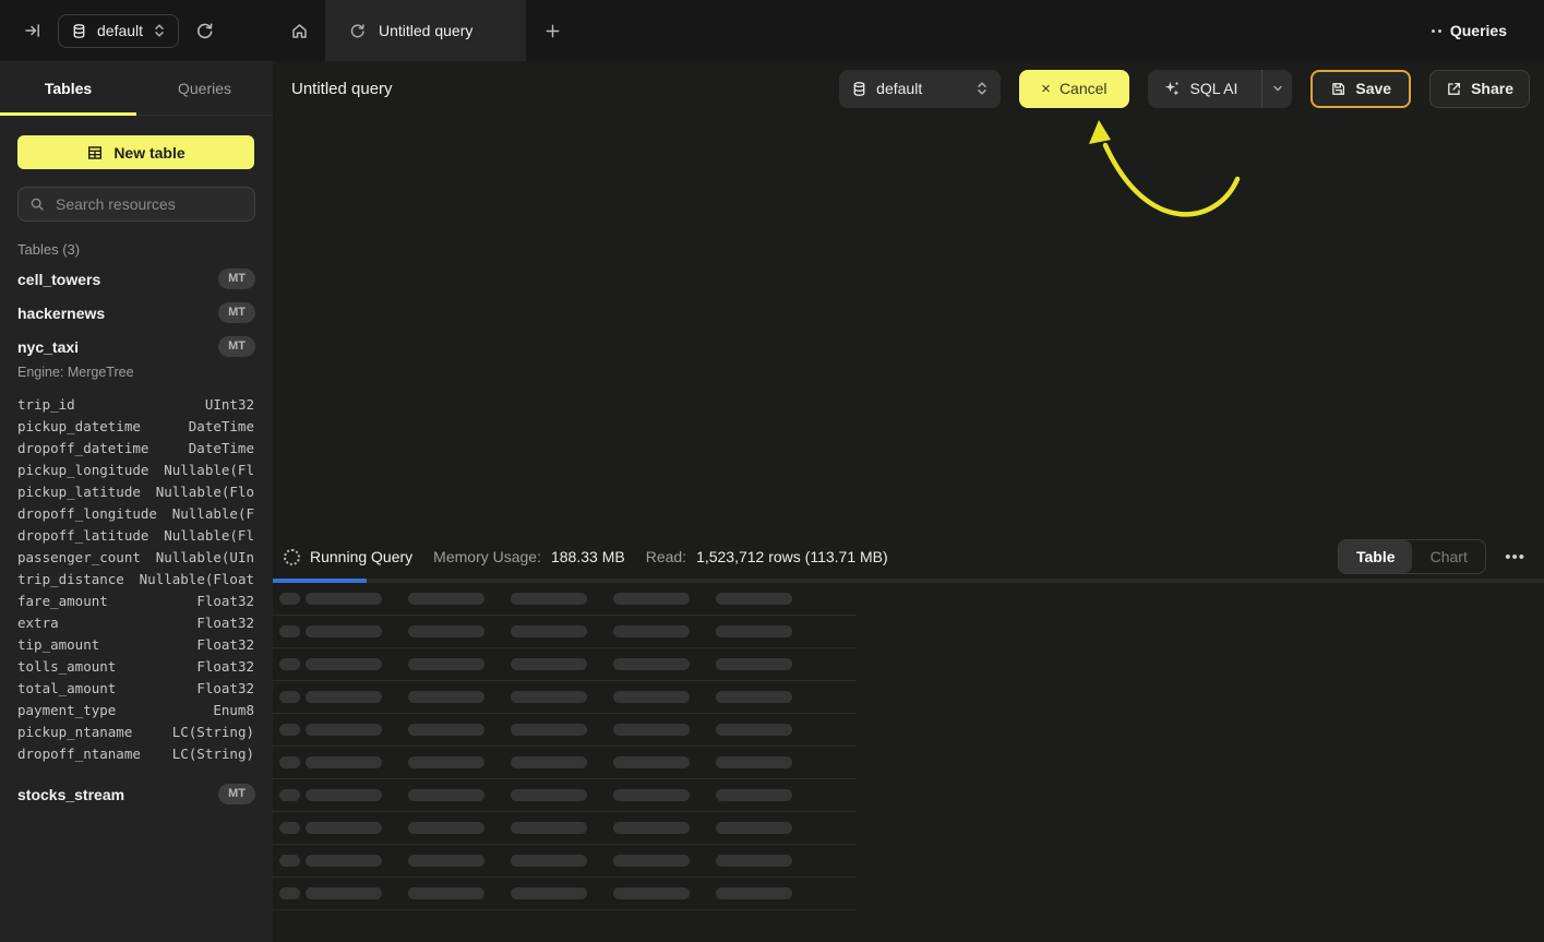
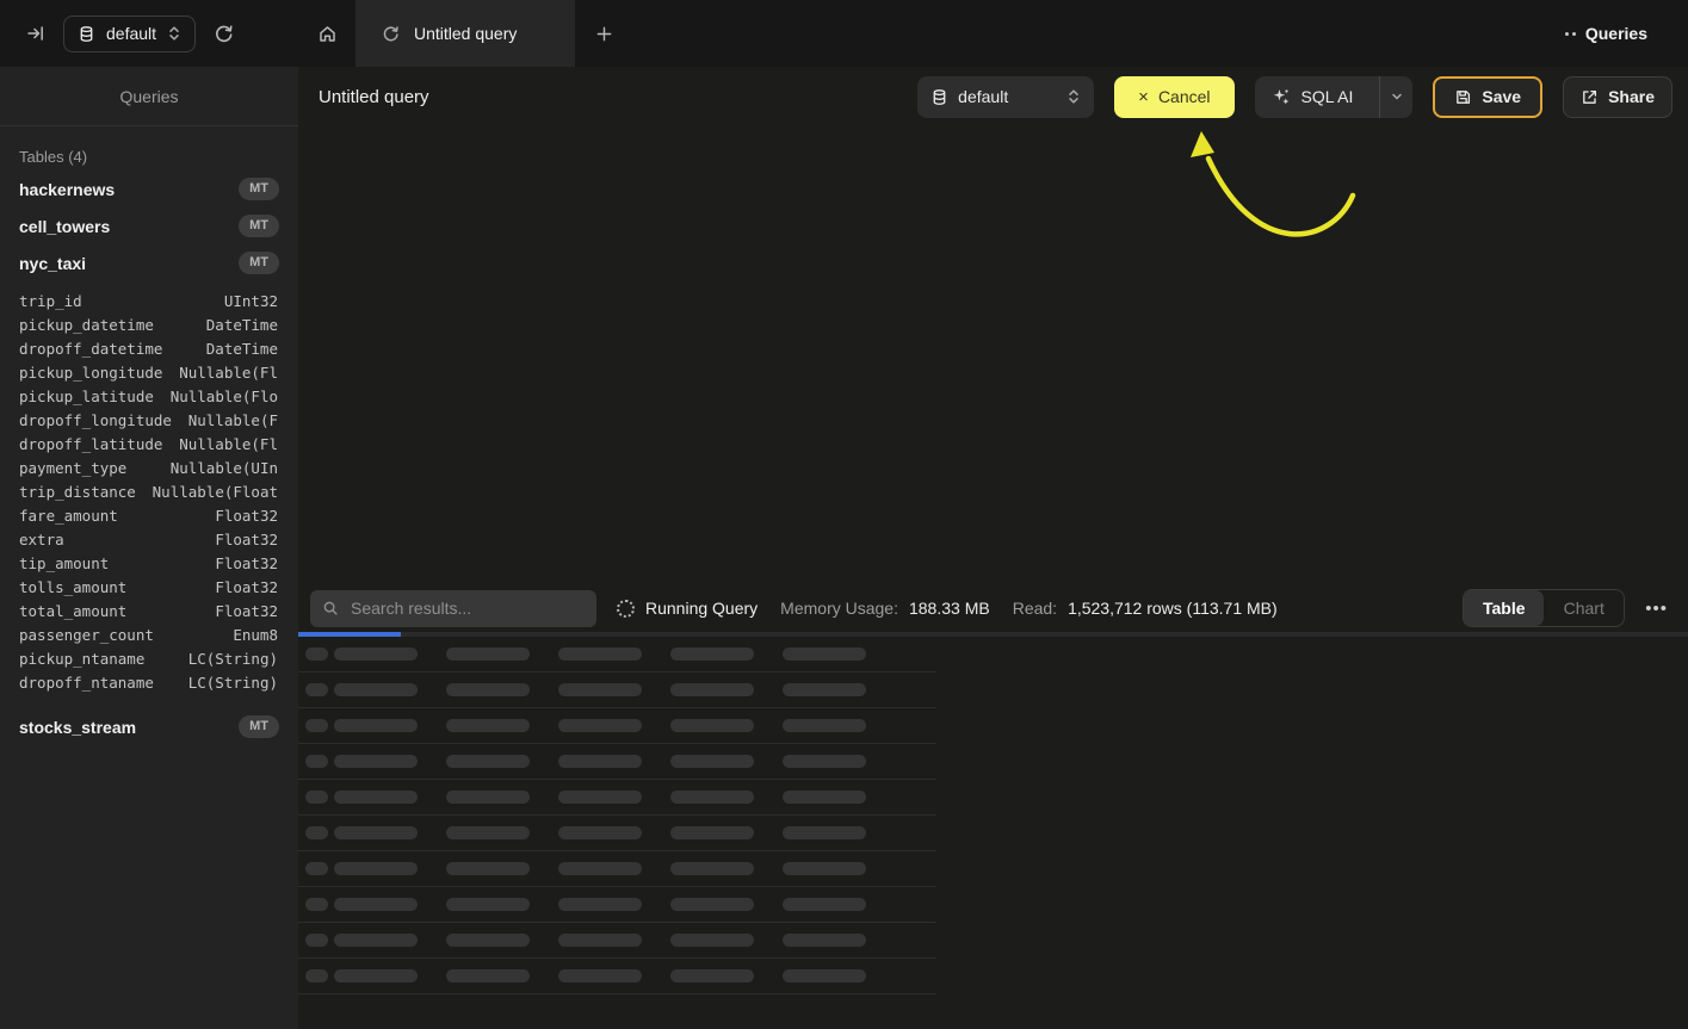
  default
  Untitled query
  Queries
- Tables
  Queries
- New table
- Search resources
- Tables (3)
+ Tables (4)
- cell_towers
+ hackernews
  MT
- hackernews
+ cell_towers
  MT
  nyc_taxi
  MT
- Engine: MergeTree
  trip_id
  UInt32
  pickup_datetime
  DateTime
  dropoff_datetime
  DateTime
  pickup_longitude
  Nullable(Fl
  pickup_latitude
  Nullable(Flo
  dropoff_longitude
  Nullable(F
  dropoff_latitude
  Nullable(Fl
- passenger_count
+ payment_type
  Nullable(UIn
  trip_distance
  Nullable(Float
  fare_amount
  Float32
  extra
  Float32
  tip_amount
  Float32
  tolls_amount
  Float32
  total_amount
  Float32
- payment_type
+ passenger_count
  Enum8
  pickup_ntaname
  LC(String)
  dropoff_ntaname
  LC(String)
  stocks_stream
  MT
  Untitled query
  default
  ×
  Cancel
  SQL AI
  Save
  Share
+ Search results...
  Running Query
  Memory Usage:
  188.33 MB
  Read:
  1,523,712 rows (113.71 MB)
  Table
  Chart
  •••
